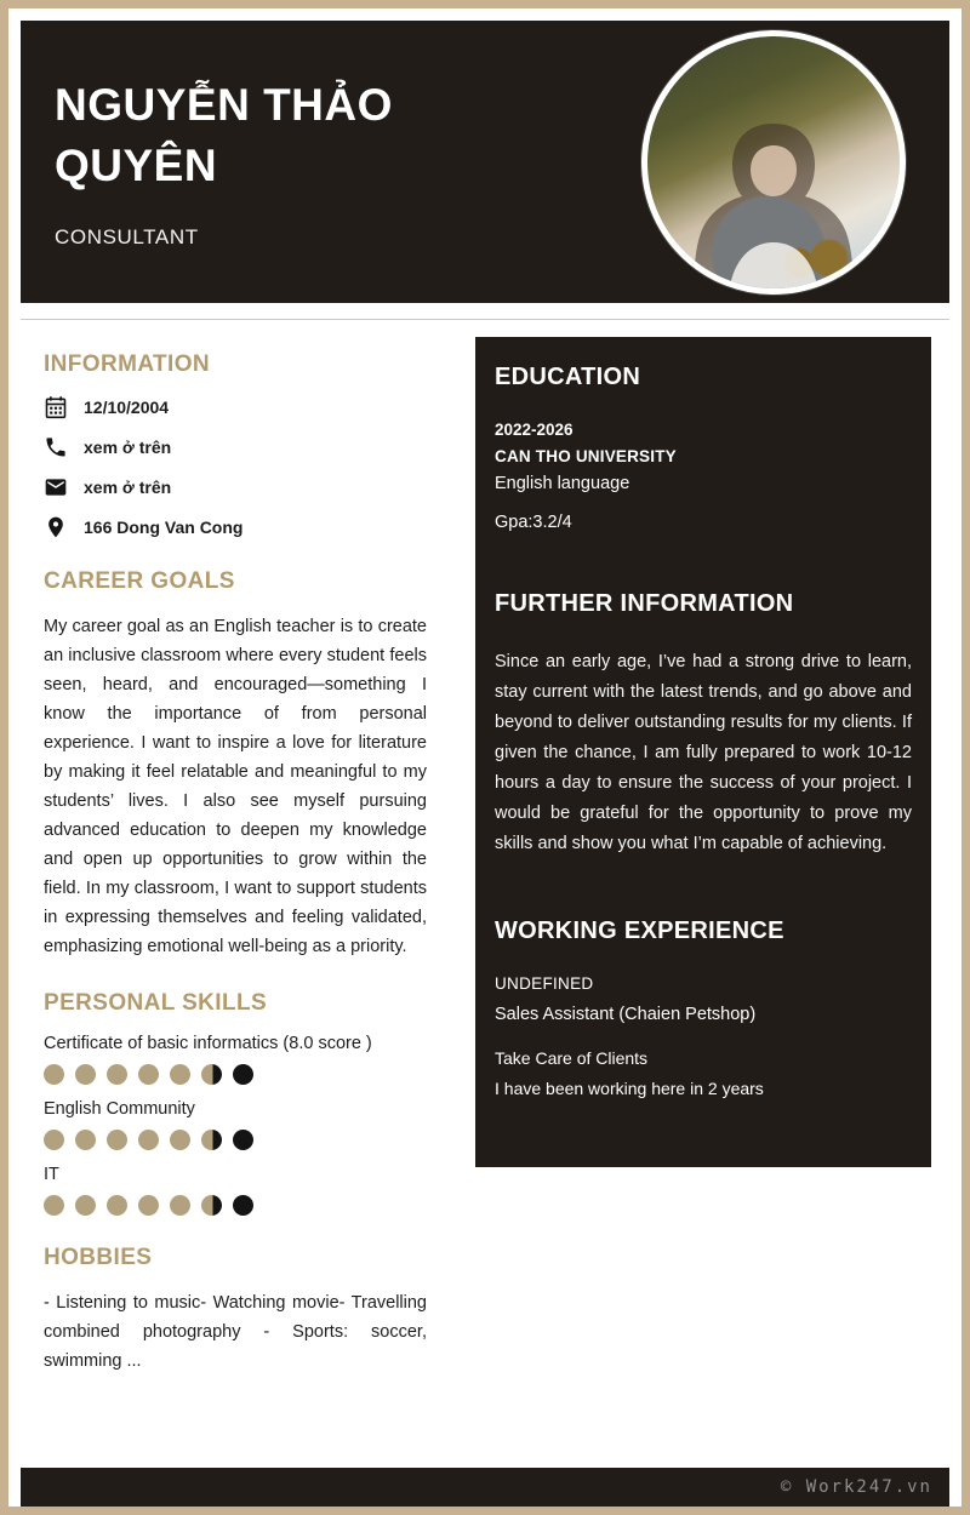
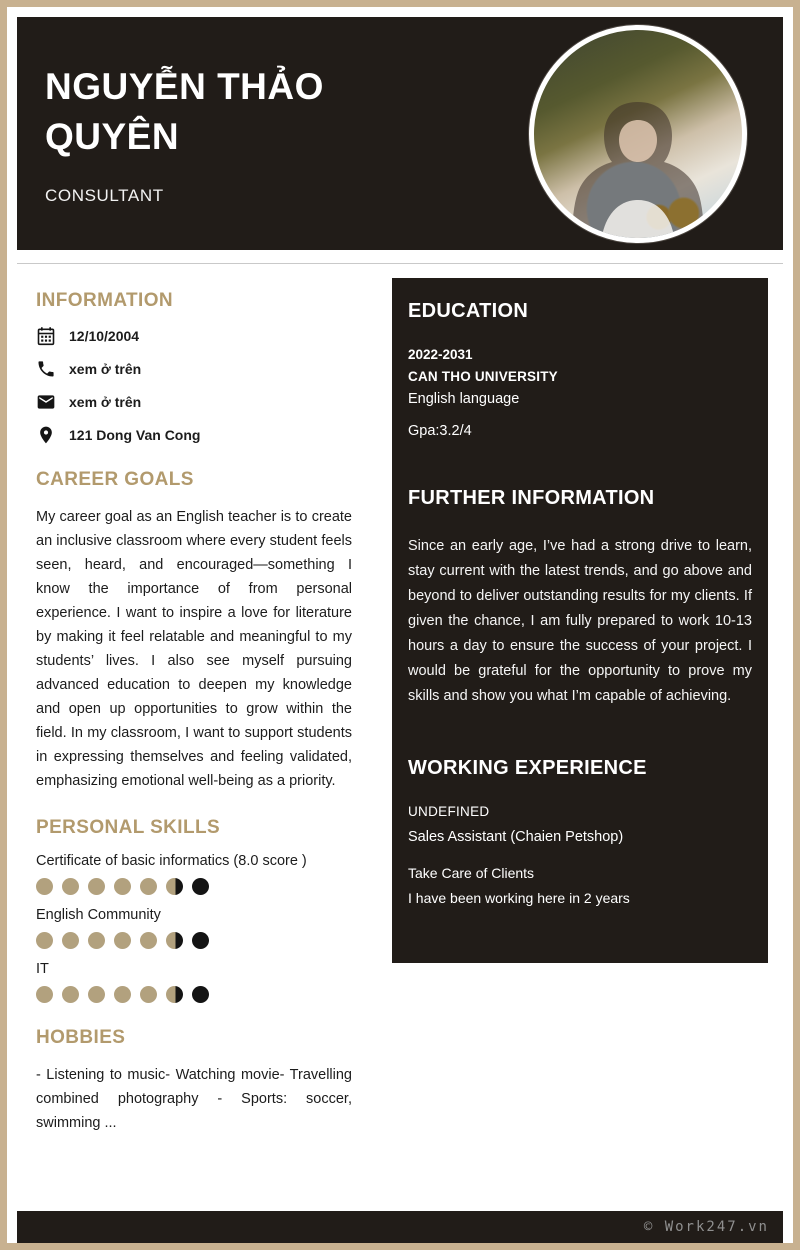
  NGUYỄN THẢO QUYÊN
  CONSULTANT
  INFORMATION
  12/10/2004
  xem ở trên
  xem ở trên
- 166 Dong Van Cong
+ 121 Dong Van Cong
  CAREER GOALS
  My career goal as an English teacher is to create an inclusive classroom where every student feels seen, heard, and encouraged—something I know the importance of from personal experience. I want to inspire a love for literature by making it feel relatable and meaningful to my students’ lives. I also see myself pursuing advanced education to deepen my knowledge and open up opportunities to grow within the field. In my classroom, I want to support students in expressing themselves and feeling validated, emphasizing emotional well-being as a priority.
  PERSONAL SKILLS
  Certificate of basic informatics (8.0 score )
  English Community
  IT
  HOBBIES
  - Listening to music- Watching movie- Travelling combined photography - Sports: soccer, swimming ...
  EDUCATION
- 2022-2026
+ 2022-2031
  CAN THO UNIVERSITY
  English language
  Gpa:3.2/4
  FURTHER INFORMATION
- Since an early age, I’ve had a strong drive to learn, stay current with the latest trends, and go above and beyond to deliver outstanding results for my clients. If given the chance, I am fully prepared to work 10-12 hours a day to ensure the success of your project. I would be grateful for the opportunity to prove my skills and show you what I’m capable of achieving.
+ Since an early age, I’ve had a strong drive to learn, stay current with the latest trends, and go above and beyond to deliver outstanding results for my clients. If given the chance, I am fully prepared to work 10-13 hours a day to ensure the success of your project. I would be grateful for the opportunity to prove my skills and show you what I’m capable of achieving.
  WORKING EXPERIENCE
  UNDEFINED
  Sales Assistant (Chaien Petshop)
  Take Care of Clients
  I have been working here in 2 years
  © Work247.vn
